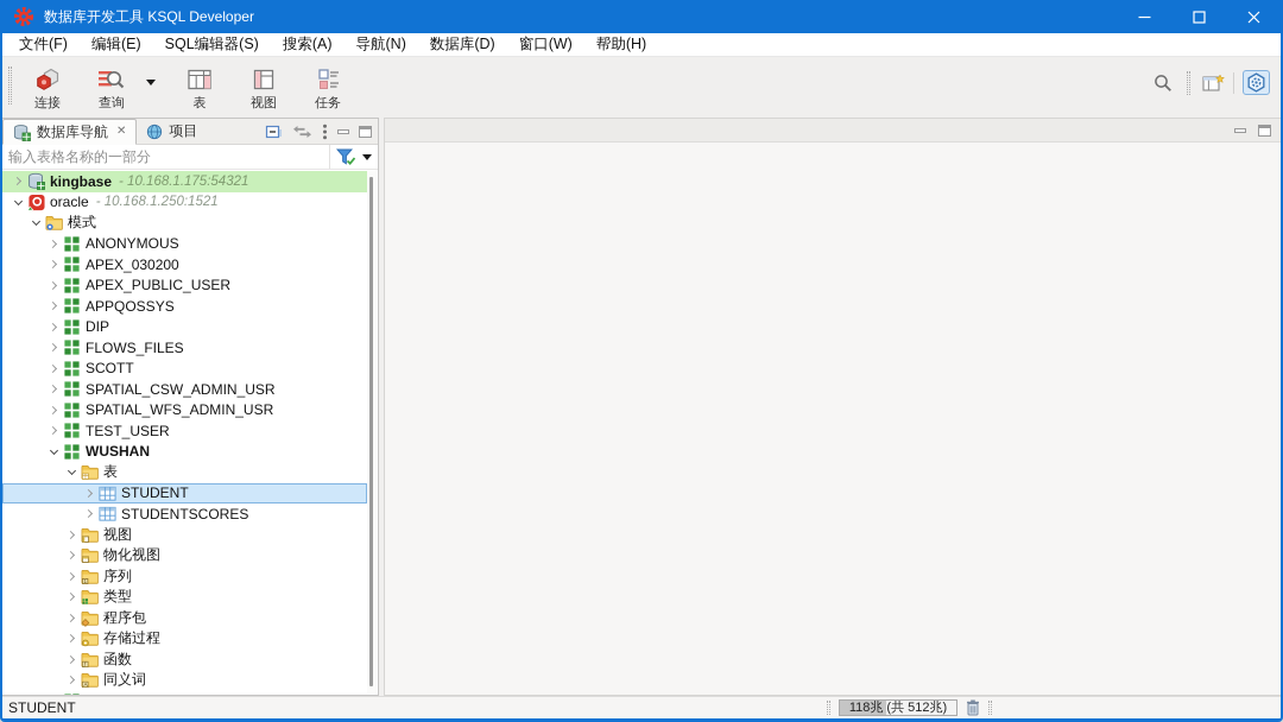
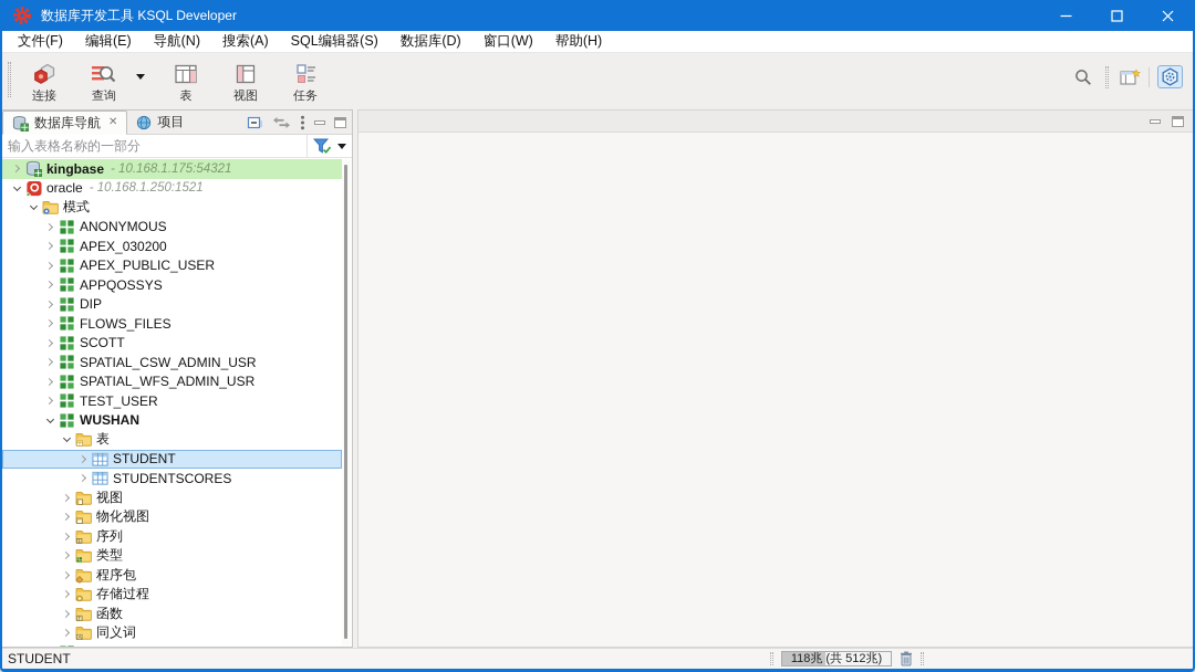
  数据库开发工具 KSQL Developer
  文件(F)
  编辑(E)
- SQL编辑器(S)
+ 导航(N)
  搜索(A)
- 导航(N)
+ SQL编辑器(S)
  数据库(D)
  窗口(W)
  帮助(H)
  连接
  查询
  表
  视图
  任务
  数据库导航
  ✕
  项目
  输入表格名称的一部分
  kingbase
  - 10.168.1.175:54321
  oracle
  - 10.168.1.250:1521
  模式
  ANONYMOUS
  APEX_030200
  APEX_PUBLIC_USER
  APPQOSSYS
  DIP
  FLOWS_FILES
  SCOTT
  SPATIAL_CSW_ADMIN_USR
  SPATIAL_WFS_ADMIN_USR
  TEST_USER
  WUSHAN
  表
  STUDENT
  STUDENTSCORES
  视图
  物化视图
  序列
  类型
  程序包
  存储过程
  函数
  同义词
  STUDENT
  118兆 (共 512兆)
